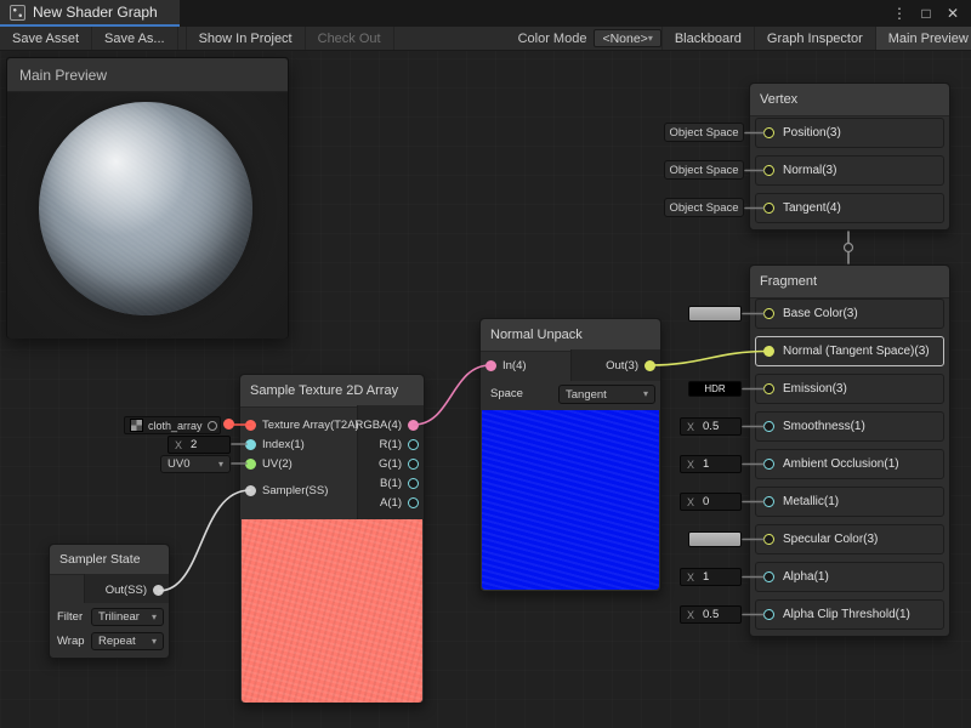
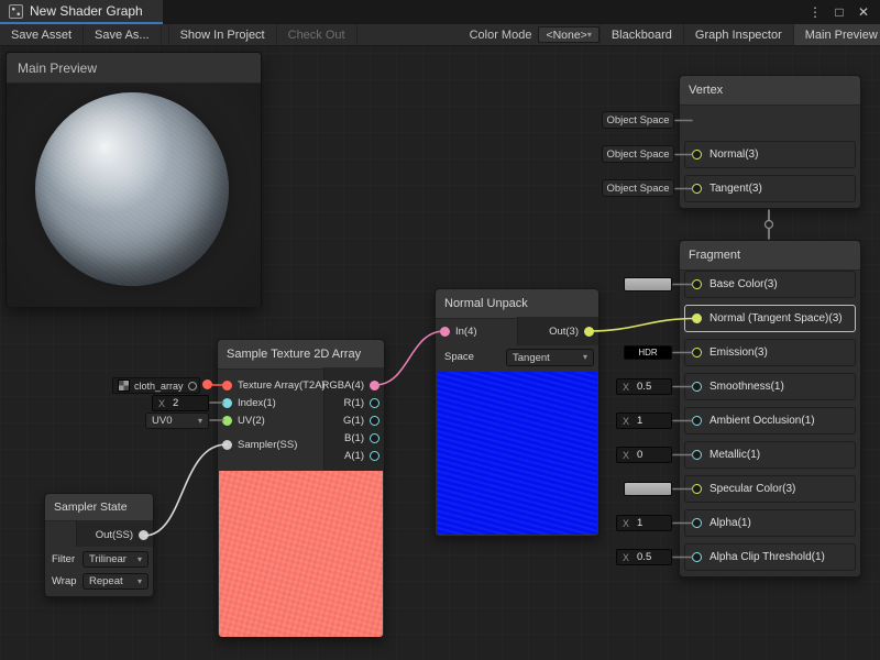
  New Shader Graph
  ⋮
  □
  ✕
  Save Asset
  Save As...
  Show In Project
  Check Out
  Color Mode
  <None>
  ▾
  Blackboard
  Graph Inspector
  Main Preview
  Main Preview
  Vertex
- Position(3)
  Normal(3)
- Tangent(4)
+ Tangent(3)
  Object Space
  Object Space
  Object Space
  Fragment
  Base Color(3)
  Normal (Tangent Space)(3)
  Emission(3)
  Smoothness(1)
  Ambient Occlusion(1)
  Metallic(1)
  Specular Color(3)
  Alpha(1)
  Alpha Clip Threshold(1)
  HDR
  X
  0.5
  X
  1
  X
  0
  X
  1
  X
  0.5
  Sample Texture 2D Array
  Texture Array(T2A)
  Index(1)
  UV(2)
  Sampler(SS)
  RGBA(4)
  R(1)
  G(1)
  B(1)
  A(1)
  cloth_array
  X
  2
  UV0
  ▾
  Normal Unpack
  In(4)
  Out(3)
  Space
  Tangent
  ▾
  Sampler State
  Out(SS)
  Filter
  Trilinear
  ▾
  Wrap
  Repeat
  ▾
